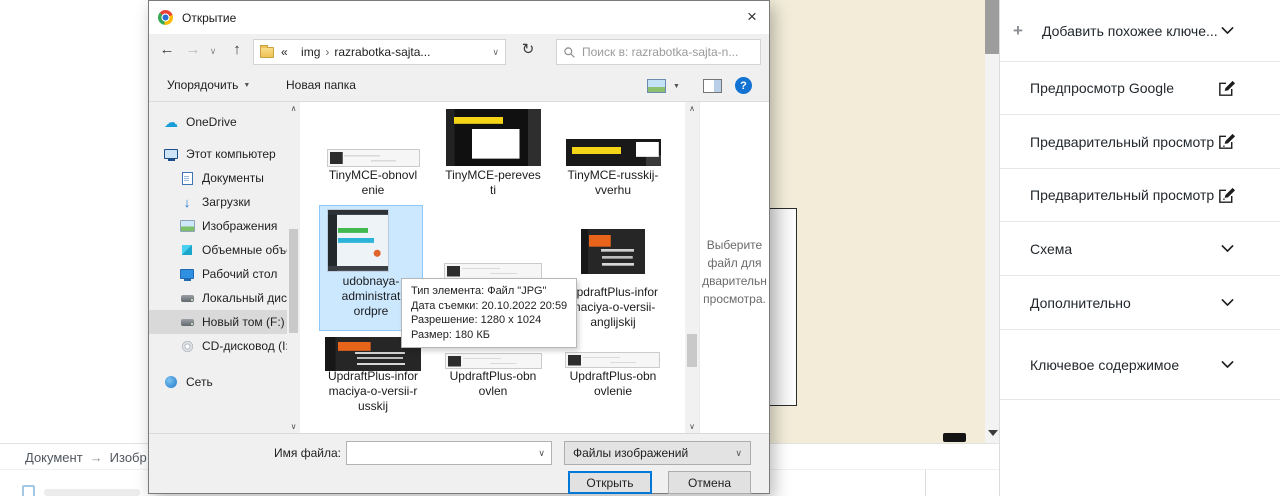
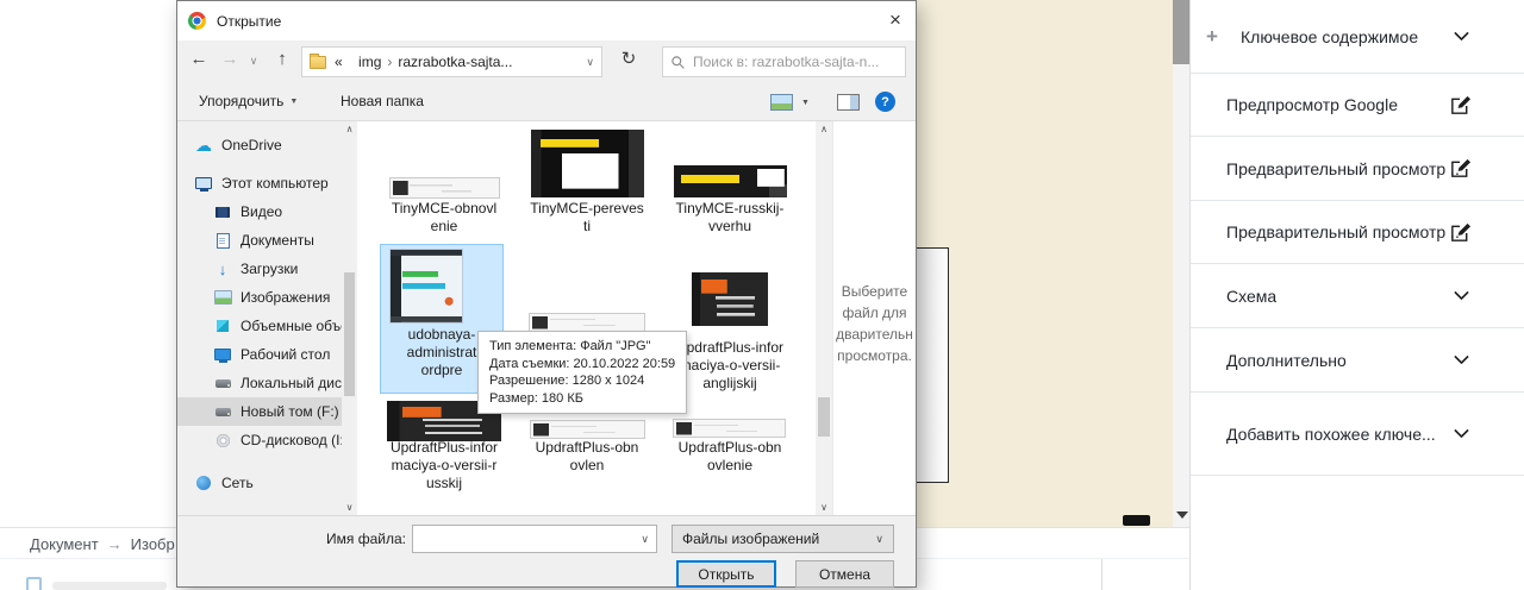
  Документ → Изобр
  +
- Добавить похожее ключе...
+ Ключевое содержимое
  Предпросмотр Google
  Предварительный просмотр.
  Предварительный просмотр.
  Схема
  Дополнительно
- Ключевое содержимое
+ Добавить похожее ключе...
  Открытие
  ×
  ←
  →
  ∨
  ↑
  « img › razrabotka-sajta...
  ∨
  ↻
  Поиск в: razrabotka-sajta-n...
  Упорядочить
  Новая папка
  ?
  ☁
  OneDrive
  Этот компьютер
+ Видео
  Документы
  ↓
  Загрузки
  Изображения
  Объемные объ
  Рабочий стол
  Локальный дис
  Новый том (F:)
  CD-дисковод (I
  Сеть
  ∧
  ∨
  TinyMCE-obnovl
  enie
  TinyMCE-pereves
  ti
  TinyMCE-russkij-
  vverhu
  udobnaya-
  administrat
  ordpre
  pdraftPlus-infor
  aciya-o-versii-
  anglijskij
  UpdraftPlus-infor
  maciya-o-versii-r
  usskij
  UpdraftPlus-obn
  ovlen
  UpdraftPlus-obn
  ovlenie
  Тип элемента: Файл "JPG"
  Дата съемки: 20.10.2022 20:59
  Разрешение: 1280 x 1024
  Размер: 180 КБ
  ∧
  ∨
  Выберите
  файл для
  дварительн
  просмотра.
  Имя файла:
  ∨
  Файлы изображений
  ∨
  Открыть
  Отмена
